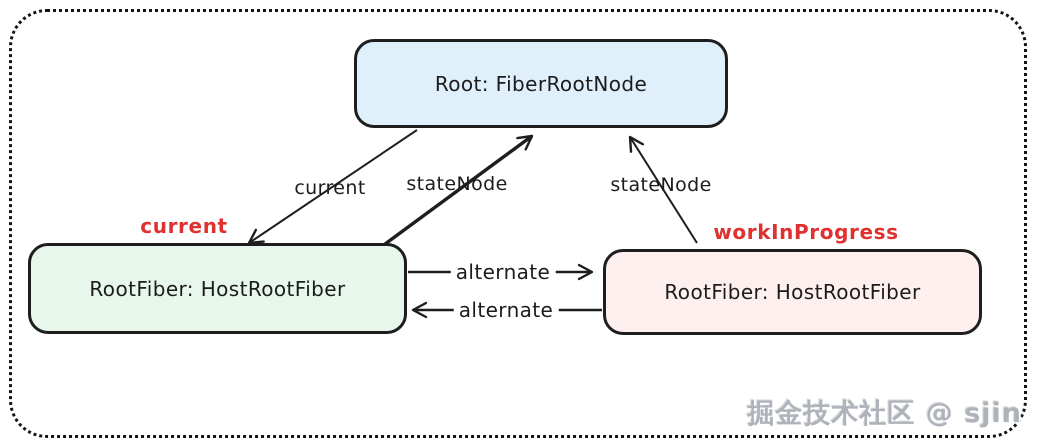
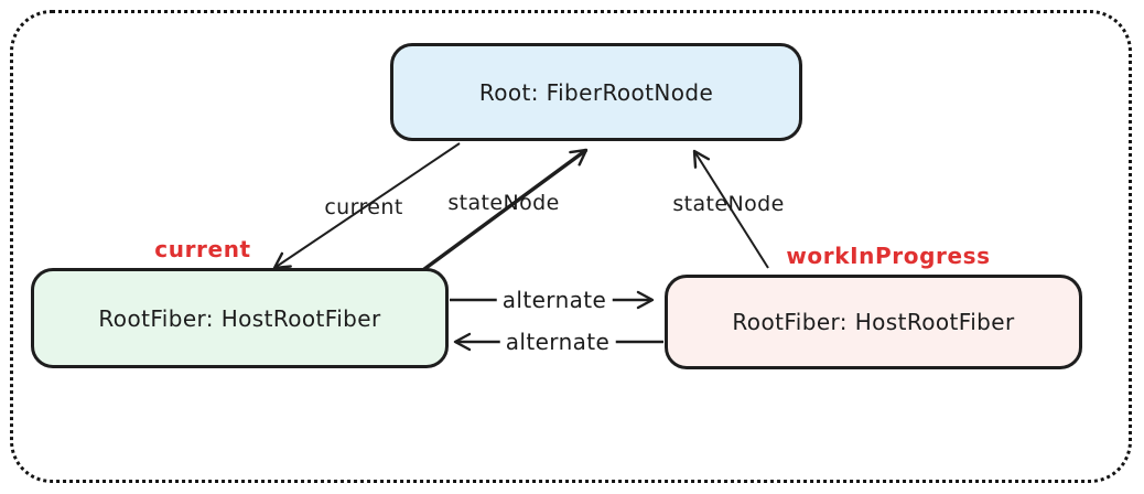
  Root: FiberRootNode
  RootFiber: HostRootFiber
  RootFiber: HostRootFiber
  current
  stateNode
  stateNode
  alternate
  alternate
  current
  workInProgress
- 掘金技术社区 @ sjin
